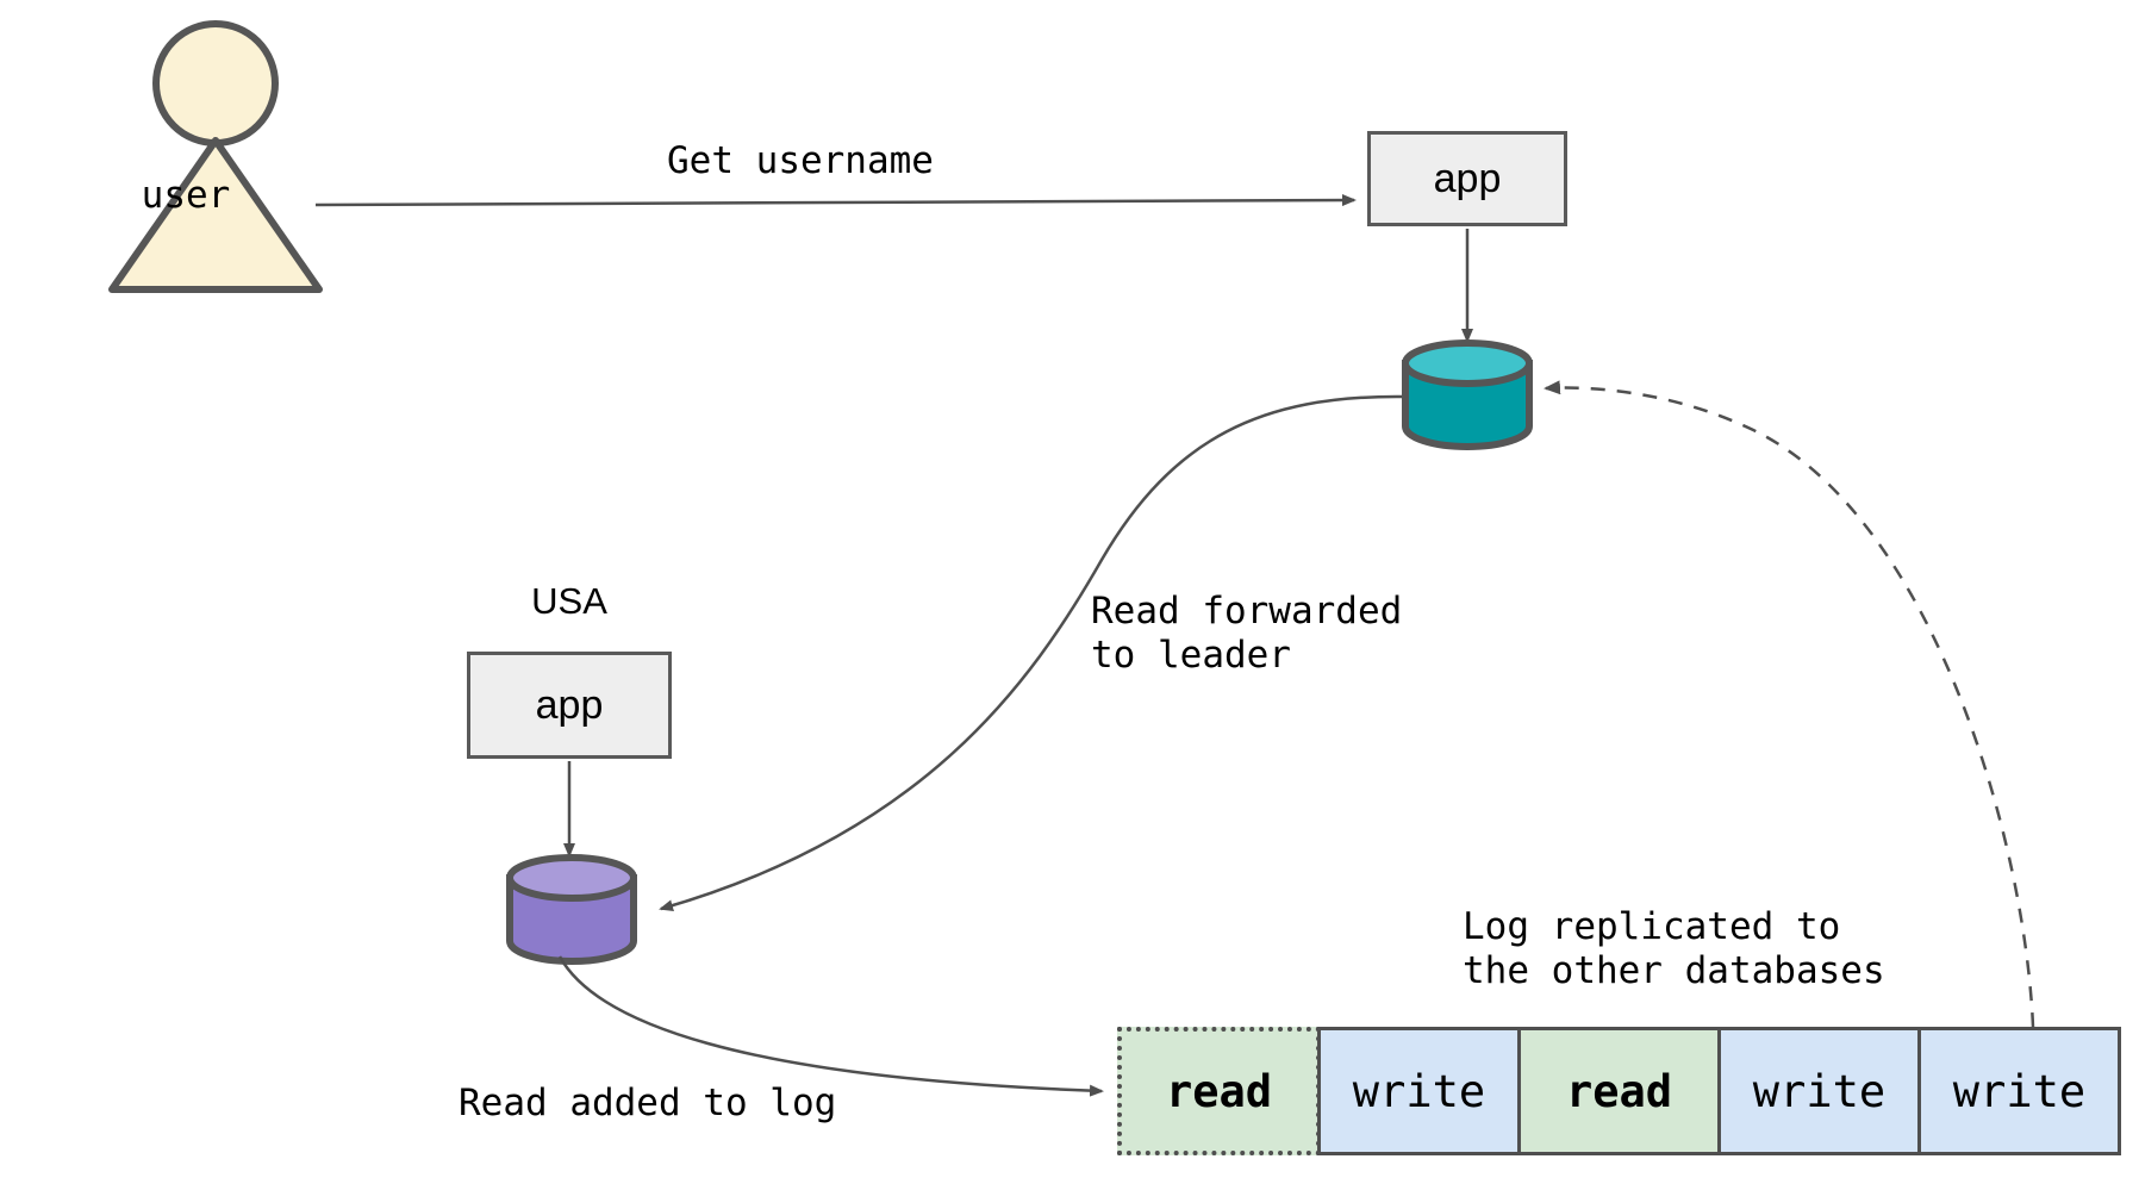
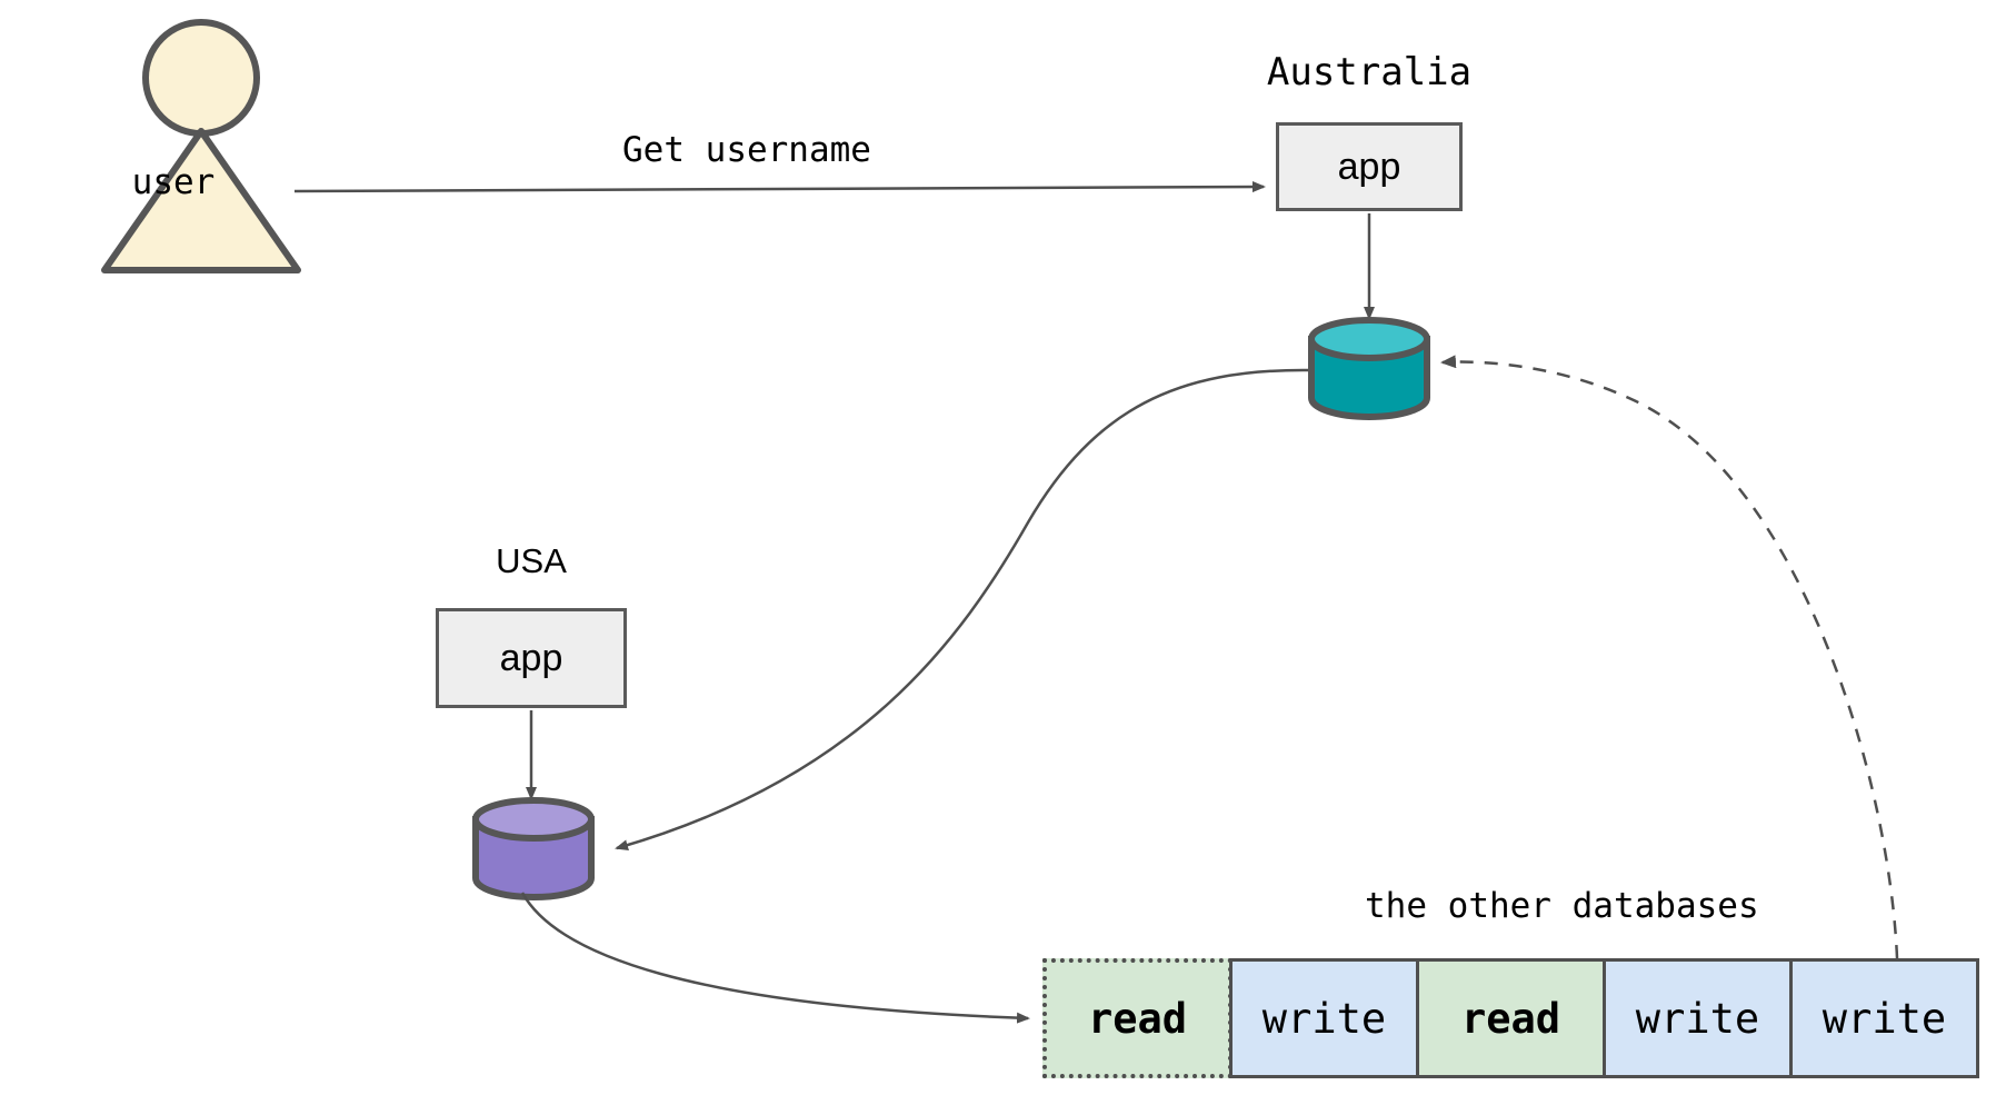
  user
+ Australia
  app
  USA
  app
  Get username
- Read forwarded
- to leader
- Read added to log
- Log replicated to
  the other databases
  read
  write
  read
  write
  write
